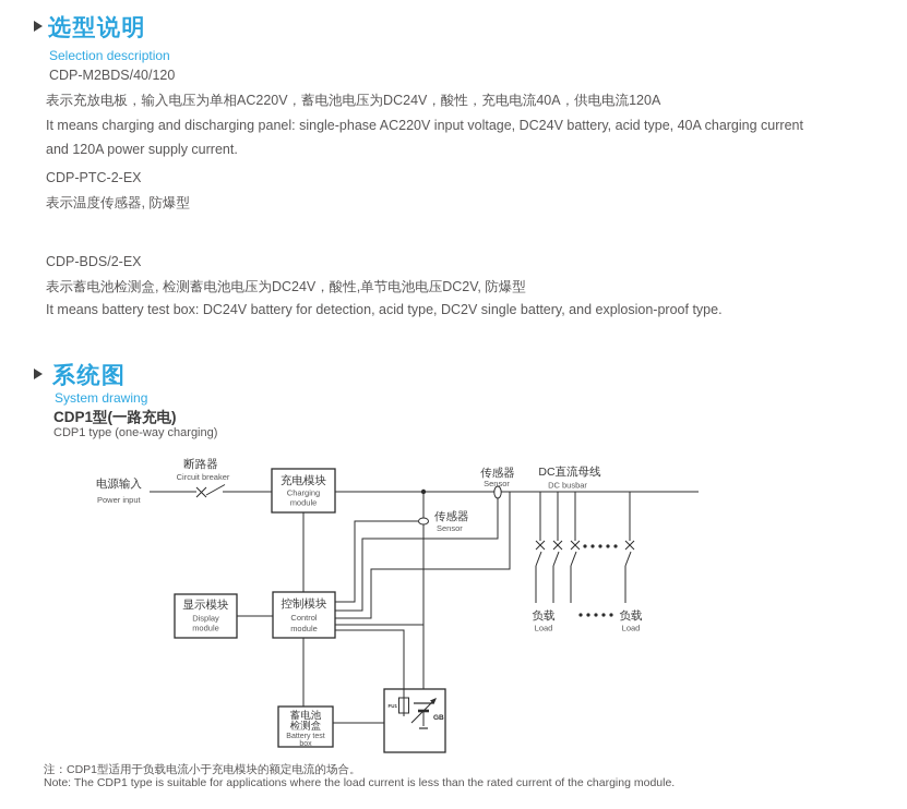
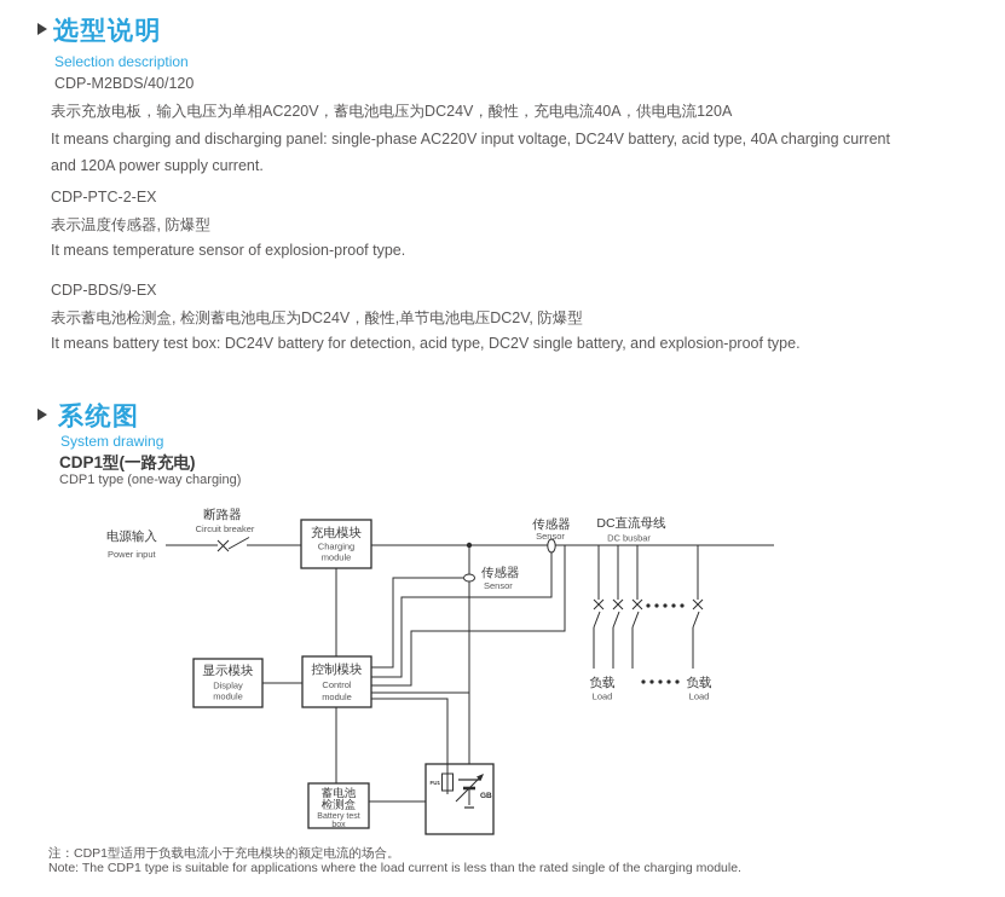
  选型说明
  Selection description
  CDP-M2BDS/40/120
  表示充放电板，输入电压为单相AC220V，蓄电池电压为DC24V，酸性，充电电流40A，供电电流120A
  It means charging and discharging panel: single-phase AC220V input voltage, DC24V battery, acid type, 40A charging current and 120A power supply current.
  CDP-PTC-2-EX
  表示温度传感器, 防爆型
+ It means temperature sensor of explosion-proof type.
- CDP-BDS/2-EX
+ CDP-BDS/9-EX
  表示蓄电池检测盒, 检测蓄电池电压为DC24V，酸性,单节电池电压DC2V, 防爆型
  It means battery test box: DC24V battery for detection, acid type, DC2V single battery, and explosion-proof type.
  系统图
  System drawing
  CDP1型(一路充电)
  CDP1 type (one-way charging)
  电源输入
  Power input
  断路器
  Circuit breaker
  充电模块
  Charging
  module
  传感器
  Sensor
  DC直流母线
  DC busbar
  传感器
  Sensor
  显示模块
  Display
  module
  控制模块
  Control
  module
  蓄电池
  检测盒
  负载
  Load
  负载
  Load
  注：CDP1型适用于负载电流小于充电模块的额定电流的场合。
- Note: The CDP1 type is suitable for applications where the load current is less than the rated current of the charging module.
+ Note: The CDP1 type is suitable for applications where the load current is less than the rated single of the charging module.
